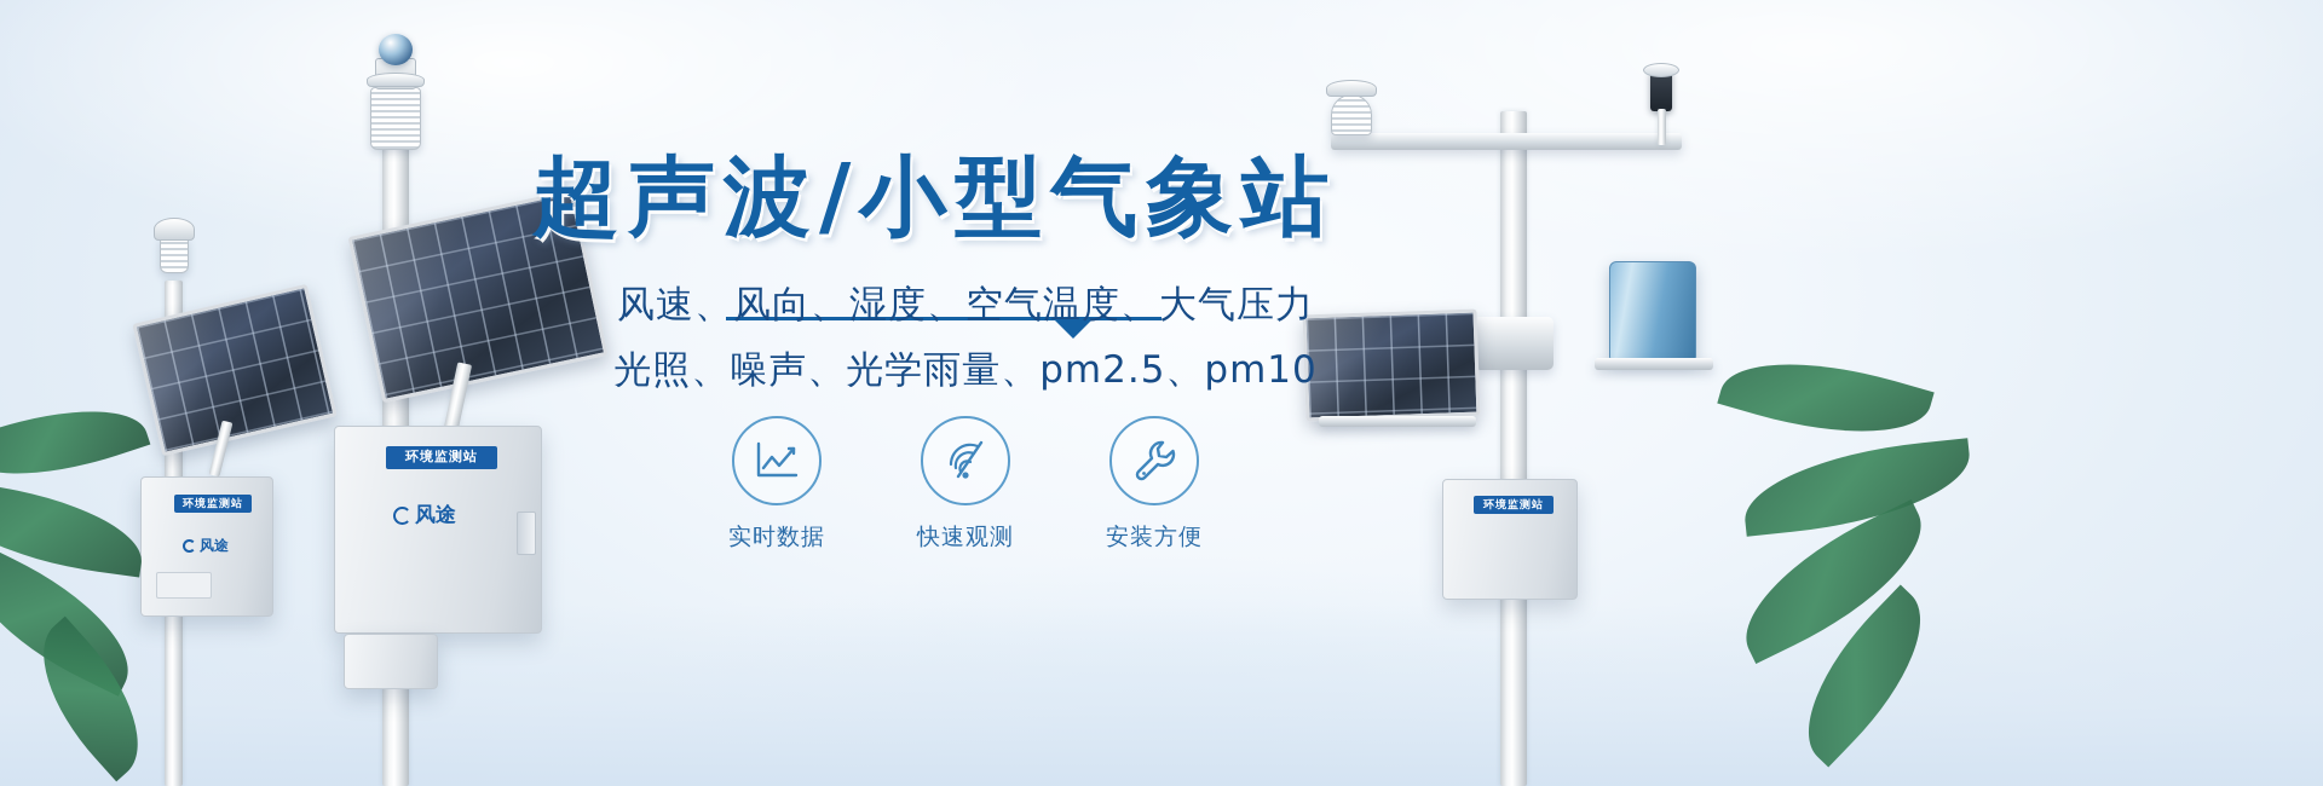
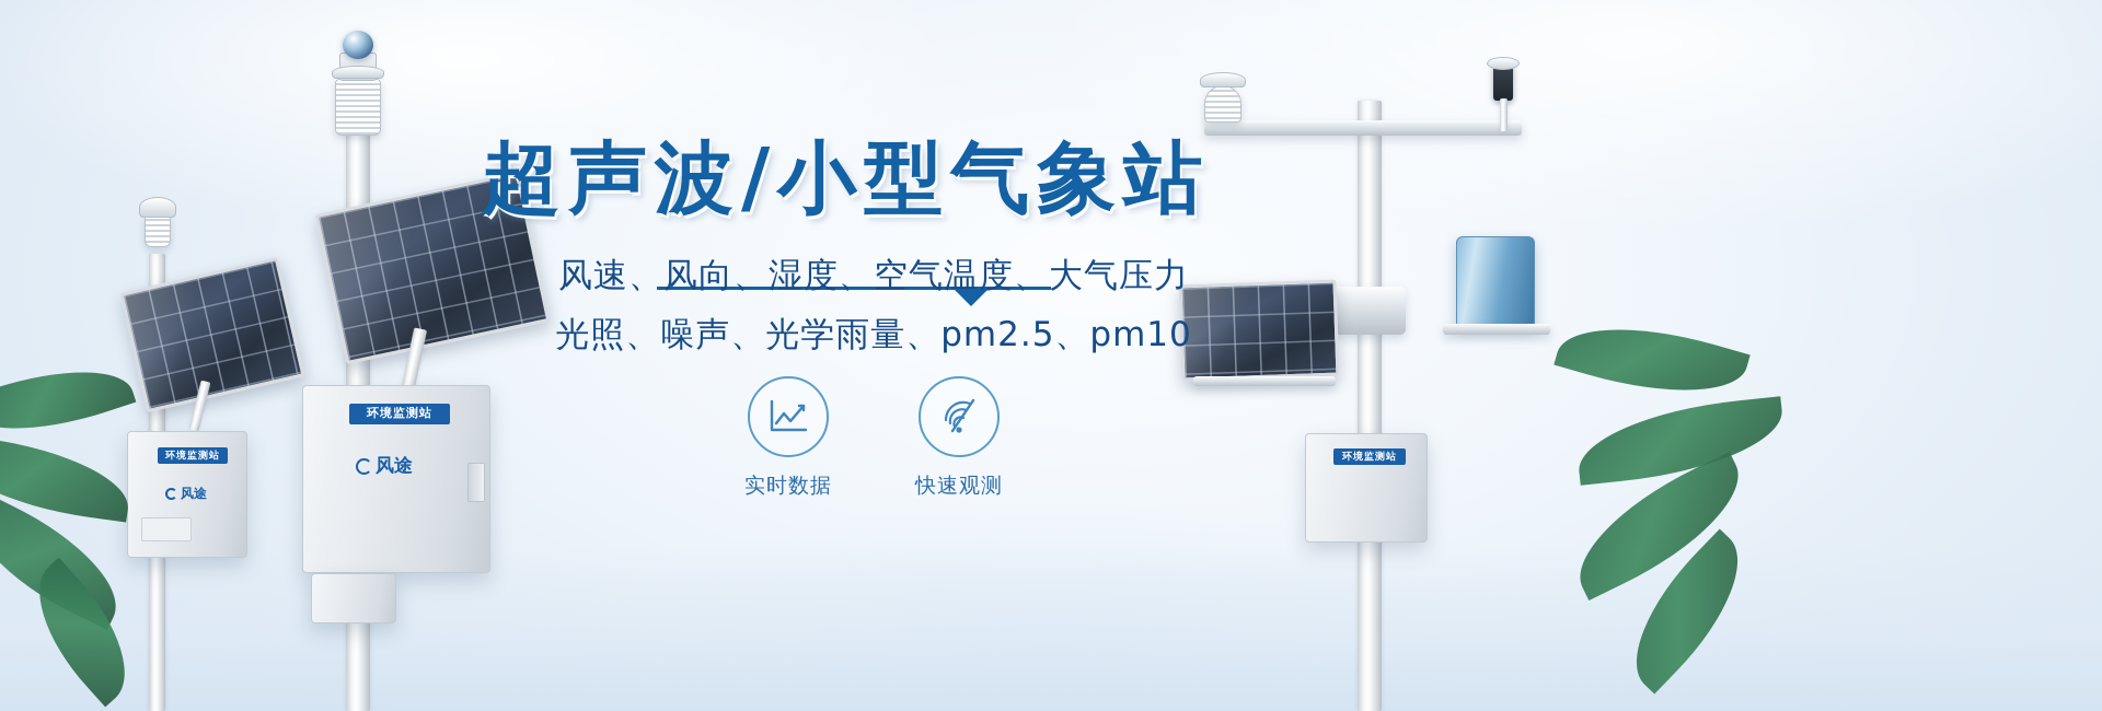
  环境监测站
  风途
  环境监测站
  风途
  环境监测站
  超声波/小型气象站
  风速、风向、湿度、空气温度、大气压力
  光照、噪声、光学雨量、pm2.5、pm10
  实时数据
  快速观测
- 安装方便
